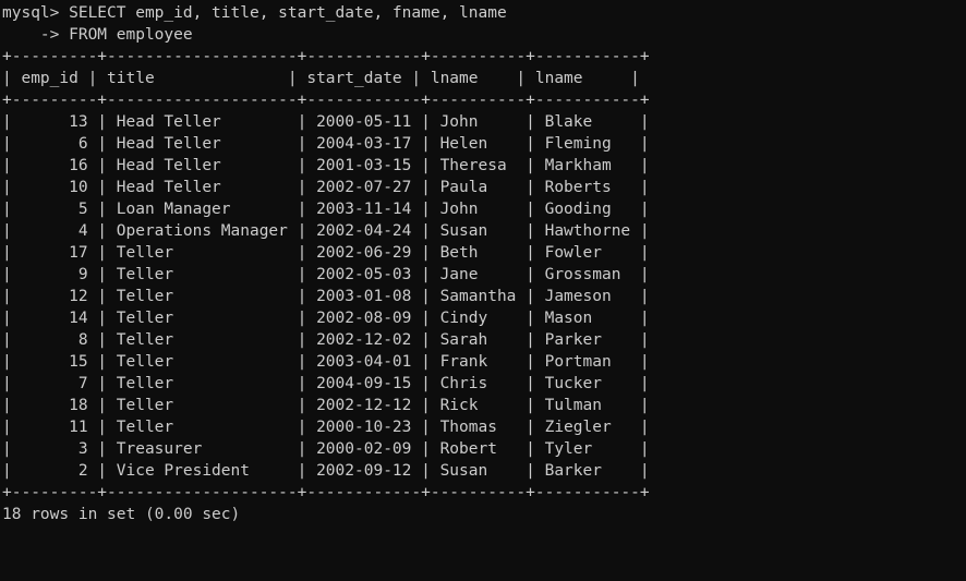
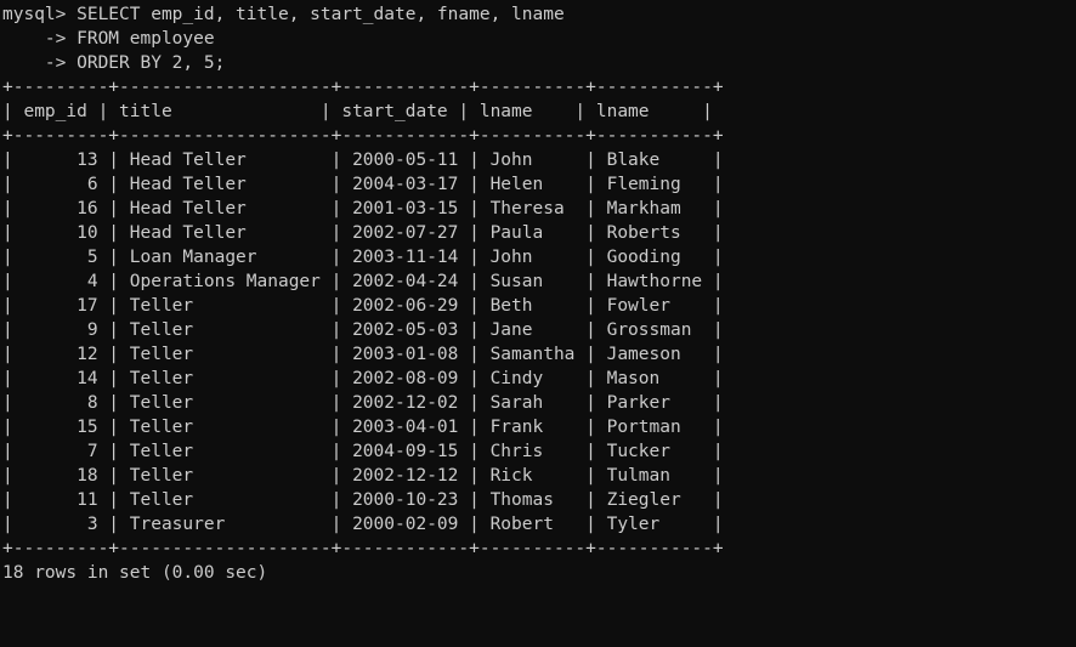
  mysql> SELECT emp_id, title, start_date, fname, lname
  -> FROM employee
+ -> ORDER BY 2, 5;
  +---------+--------------------+------------+----------+-----------+
  | emp_id | title | start_date | lname | lname |
  +---------+--------------------+------------+----------+-----------+
  | 13 | Head Teller | 2000-05-11 | John | Blake |
  | 6 | Head Teller | 2004-03-17 | Helen | Fleming |
  | 16 | Head Teller | 2001-03-15 | Theresa | Markham |
  | 10 | Head Teller | 2002-07-27 | Paula | Roberts |
  | 5 | Loan Manager | 2003-11-14 | John | Gooding |
  | 4 | Operations Manager | 2002-04-24 | Susan | Hawthorne |
  | 17 | Teller | 2002-06-29 | Beth | Fowler |
  | 9 | Teller | 2002-05-03 | Jane | Grossman |
  | 12 | Teller | 2003-01-08 | Samantha | Jameson |
  | 14 | Teller | 2002-08-09 | Cindy | Mason |
  | 8 | Teller | 2002-12-02 | Sarah | Parker |
  | 15 | Teller | 2003-04-01 | Frank | Portman |
  | 7 | Teller | 2004-09-15 | Chris | Tucker |
  | 18 | Teller | 2002-12-12 | Rick | Tulman |
  | 11 | Teller | 2000-10-23 | Thomas | Ziegler |
  | 3 | Treasurer | 2000-02-09 | Robert | Tyler |
- | 2 | Vice President | 2002-09-12 | Susan | Barker |
  +---------+--------------------+------------+----------+-----------+
  18 rows in set (0.00 sec)
